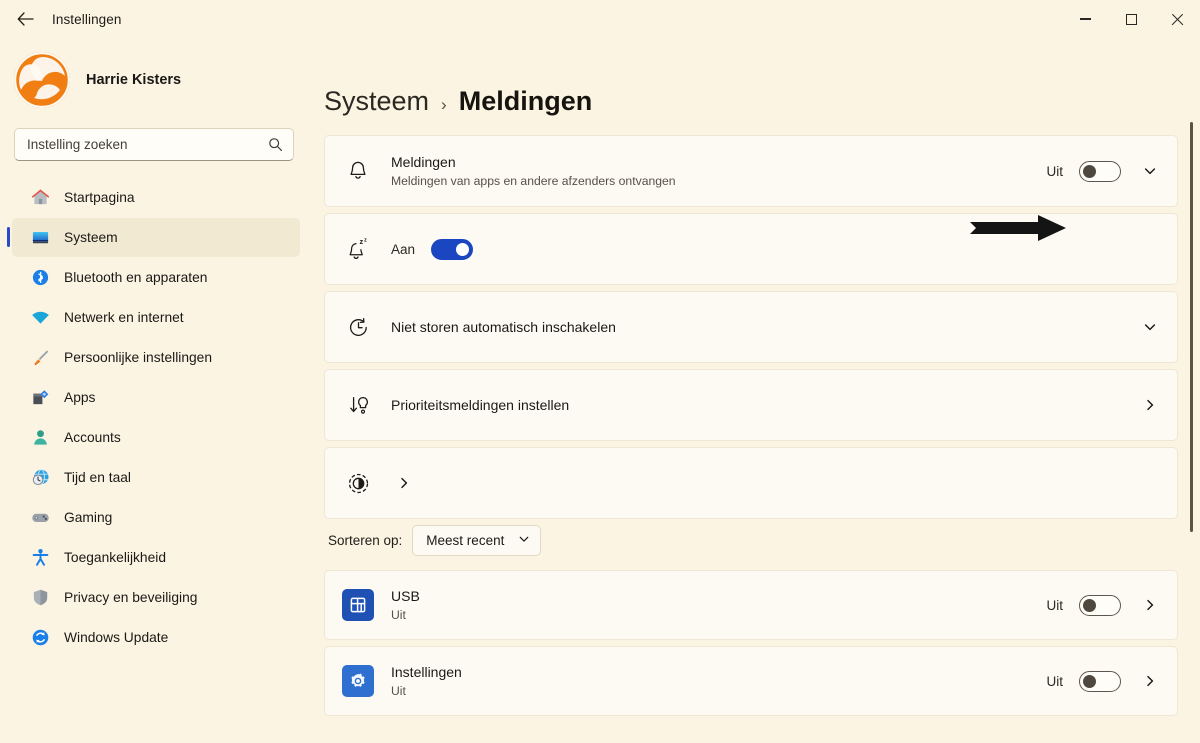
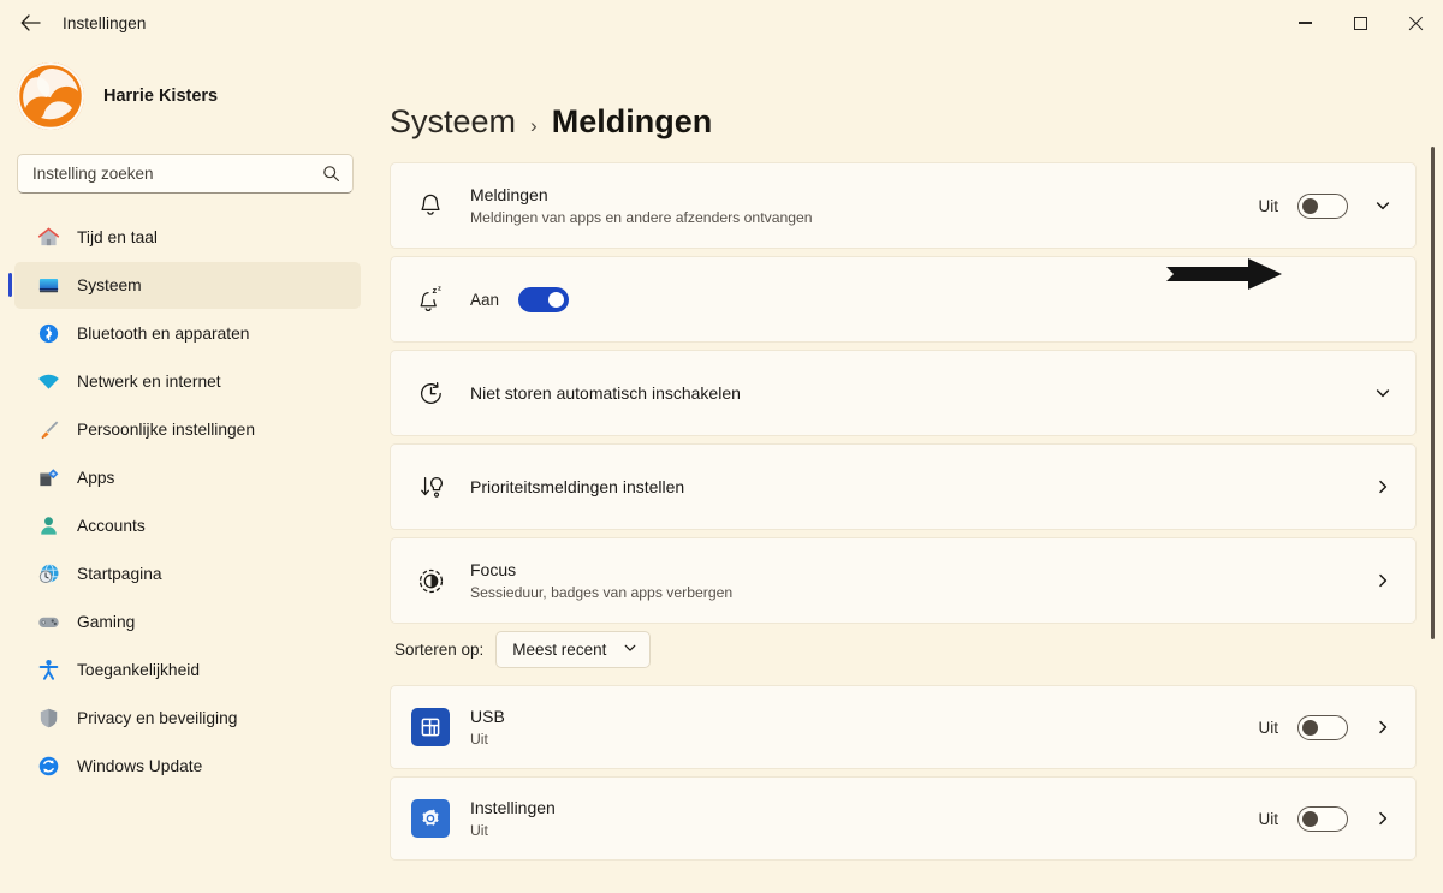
  Instellingen
  Harrie Kisters
  Instelling zoeken
- Startpagina
+ Tijd en taal
  Systeem
  Bluetooth en apparaten
  Netwerk en internet
  Persoonlijke instellingen
  Apps
  Accounts
- Tijd en taal
+ Startpagina
  Gaming
  Toegankelijkheid
  Privacy en beveiliging
  Windows Update
  Systeem
  ›
  Meldingen
  Meldingen
  Meldingen van apps en andere afzenders ontvangen
  Uit
  z
  Aan
  Niet storen automatisch inschakelen
  Prioriteitsmeldingen instellen
+ Focus
+ Sessieduur, badges van apps verbergen
  Sorteren op:
  Meest recent
  USB
  Uit
  Uit
  Instellingen
  Uit
  Uit
